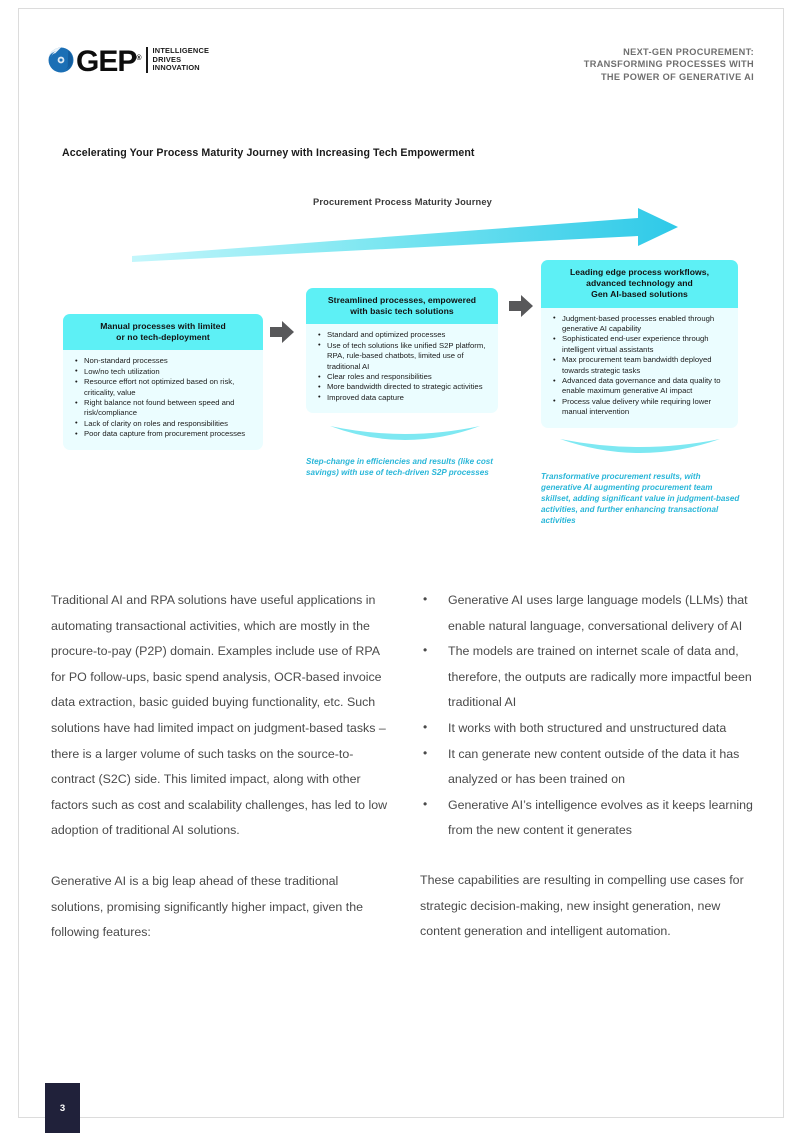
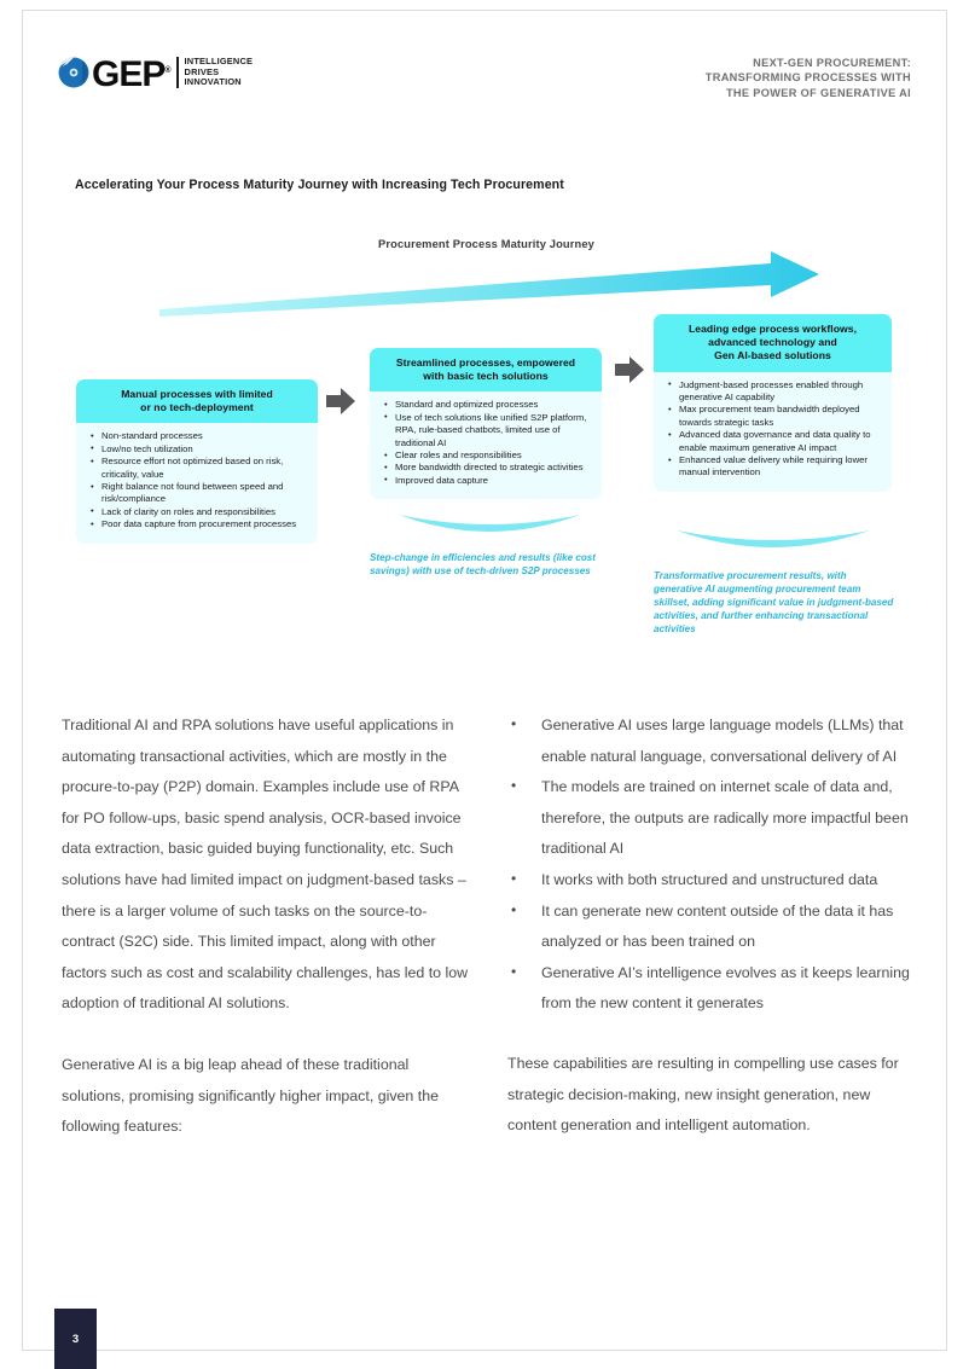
  GEP
  INTELLIGENCE
  DRIVES
  INNOVATION
  NEXT-GEN PROCUREMENT:
  TRANSFORMING PROCESSES WITH
  THE POWER OF GENERATIVE AI
- Accelerating Your Process Maturity Journey with Increasing Tech Empowerment
+ Accelerating Your Process Maturity Journey with Increasing Tech Procurement
  Procurement Process Maturity Journey
  Manual processes with limited
  or no tech-deployment
  Non-standard processes
  Low/no tech utilization
  Resource effort not optimized based on risk, criticality, value
  Right balance not found between speed and risk/compliance
  Lack of clarity on roles and responsibilities
  Poor data capture from procurement processes
  Streamlined processes, empowered
  with basic tech solutions
  Standard and optimized processes
  Use of tech solutions like unified S2P platform, RPA, rule-based chatbots, limited use of traditional AI
  Clear roles and responsibilities
  More bandwidth directed to strategic activities
  Improved data capture
  Leading edge process workflows,
  advanced technology and
  Gen AI-based solutions
  Judgment-based processes enabled through generative AI capability
- Sophisticated end-user experience through intelligent virtual assistants
  Max procurement team bandwidth deployed towards strategic tasks
  Advanced data governance and data quality to enable maximum generative AI impact
- Process value delivery while requiring lower manual intervention
+ Enhanced value delivery while requiring lower manual intervention
  Step-change in efficiencies and results (like cost savings) with use of tech-driven S2P processes
  Transformative procurement results, with generative AI augmenting procurement team skillset, adding significant value in judgment-based activities, and further enhancing transactional activities
  Traditional AI and RPA solutions have useful applications in automating transactional activities, which are mostly in the procure-to-pay (P2P) domain. Examples include use of RPA for PO follow-ups, basic spend analysis, OCR-based invoice data extraction, basic guided buying functionality, etc. Such solutions have had limited impact on judgment-based tasks – there is a larger volume of such tasks on the source-to-contract (S2C) side. This limited impact, along with other factors such as cost and scalability challenges, has led to low adoption of traditional AI solutions.
  Generative AI is a big leap ahead of these traditional solutions, promising significantly higher impact, given the following features:
  Generative AI uses large language models (LLMs) that enable natural language, conversational delivery of AI
  The models are trained on internet scale of data and, therefore, the outputs are radically more impactful been traditional AI
  It works with both structured and unstructured data
  It can generate new content outside of the data it has analyzed or has been trained on
  Generative AI’s intelligence evolves as it keeps learning from the new content it generates
  These capabilities are resulting in compelling use cases for strategic decision-making, new insight generation, new content generation and intelligent automation.
  3
